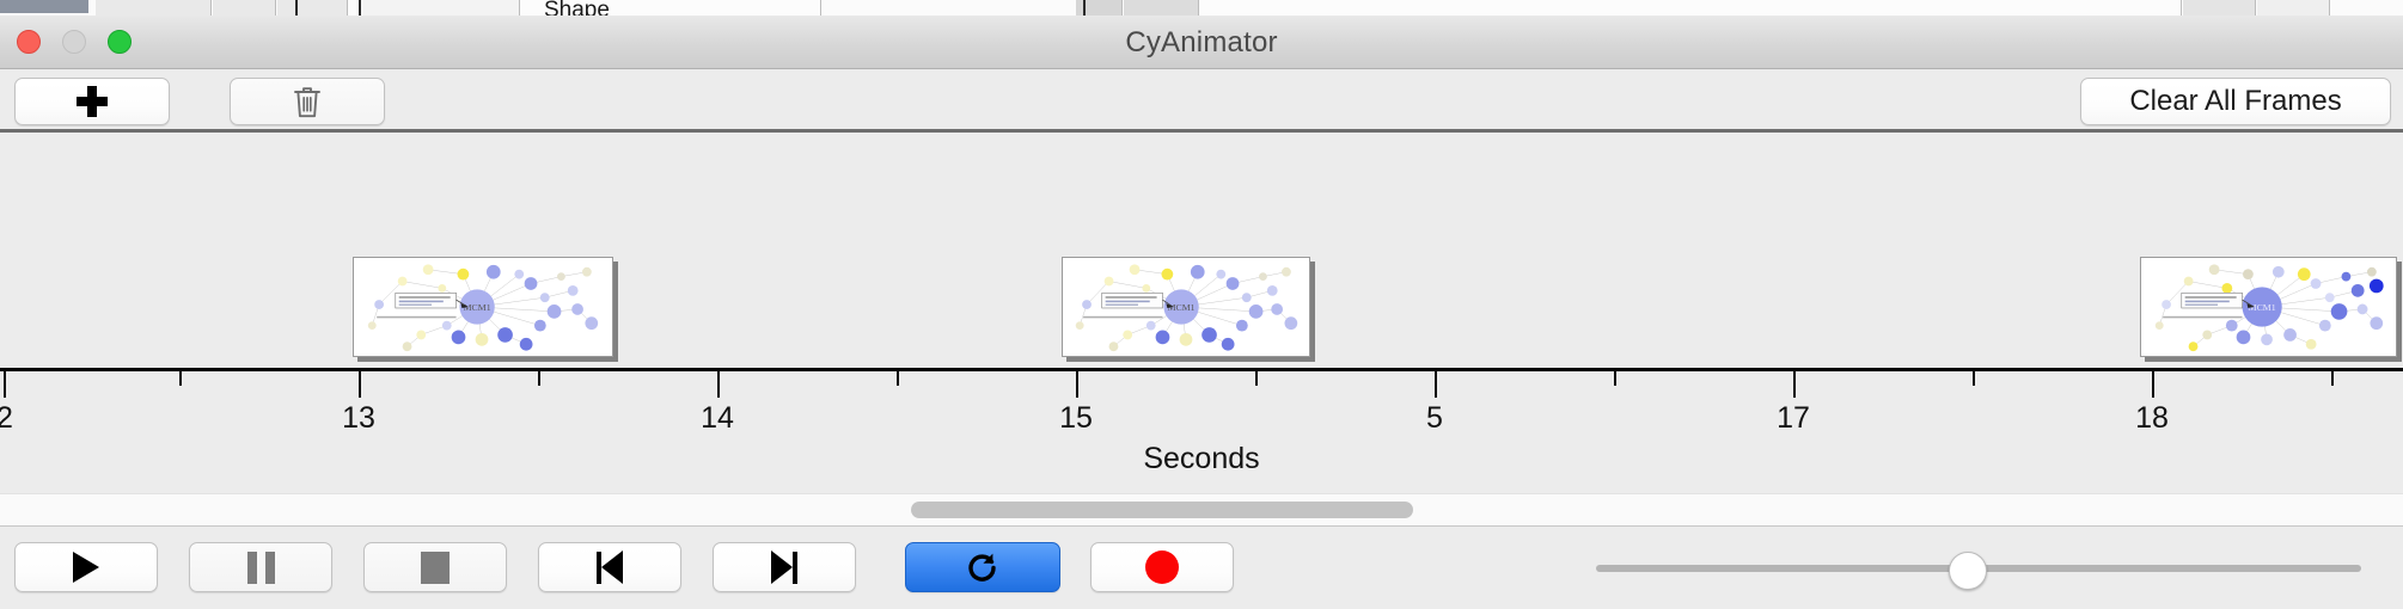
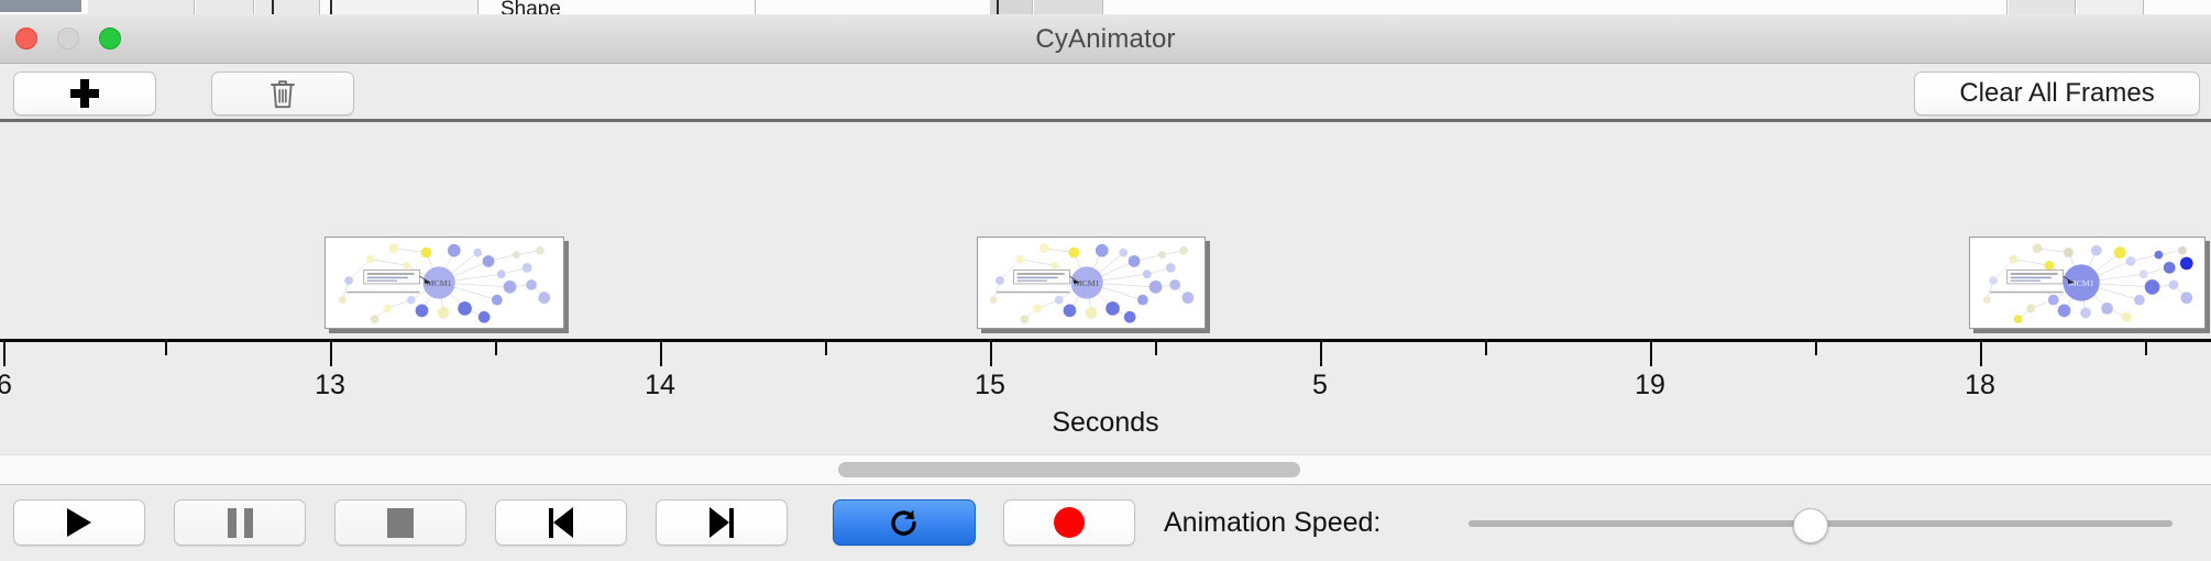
  Shape
  CyAnimator
  Clear All Frames
  MCM1
  MCM1
  MCM1
- 2
+ 6
  13
  14
  15
  5
- 17
+ 19
  18
  Seconds
+ Animation Speed:
